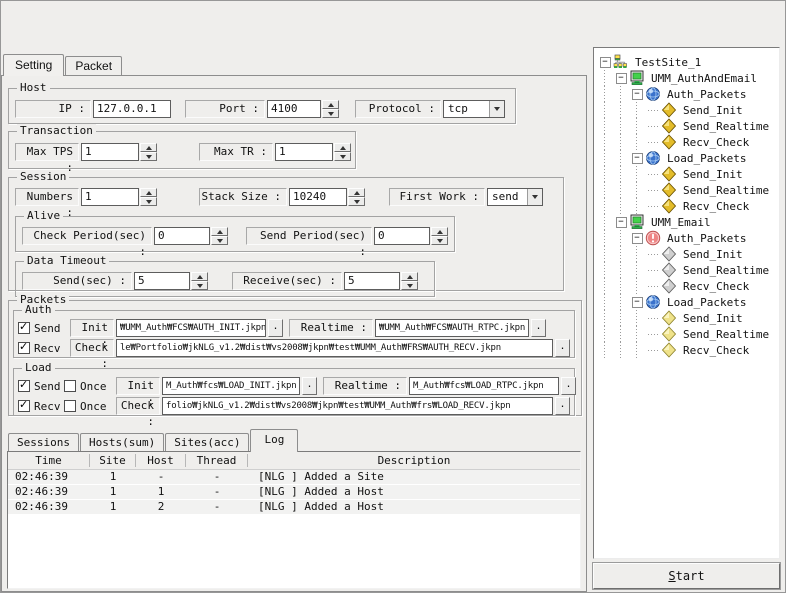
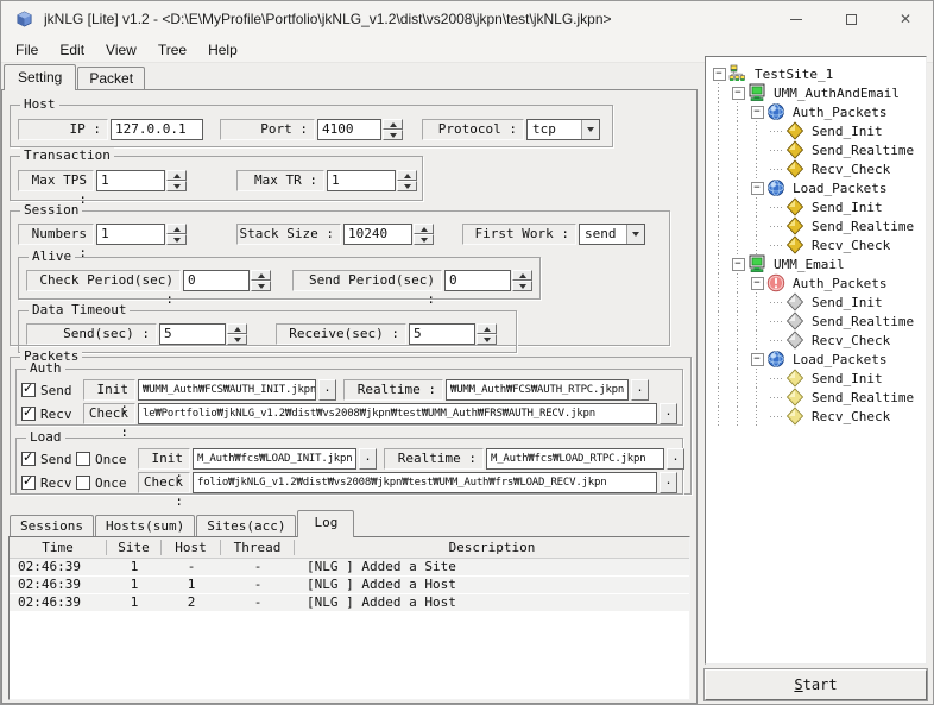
+ jkNLG [Lite] v1.2 - <D:\E\MyProfile\Portfolio\jkNLG_v1.2\dist\vs2008\jkpn\test\jkNLG.jkpn>
+ ✕
+ File
+ Edit
+ View
+ Tree
+ Help
  Setting
  Packet
  Host
  IP :
  127.0.0.1
  Port :
  4100
  Protocol :
  tcp
  Transaction
  Max TPS :
  1
  Max TR :
  1
  Session
  Numbers :
  1
  Stack Size :
  10240
  First Work :
  send
  Alive
  Check Period(sec) :
  0
  Send Period(sec) :
  0
  Data Timeout
  Send(sec) :
  5
  Receive(sec) :
  5
  Packets
  Auth
  Send
  Init :
  ₩UMM_Auth₩FCS₩AUTH_INIT.jkpn
  .
  Realtime :
  ₩UMM_Auth₩FCS₩AUTH_RTPC.jkpn
  .
  Recv
  Check :
  le₩Portfolio₩jkNLG_v1.2₩dist₩vs2008₩jkpn₩test₩UMM_Auth₩FRS₩AUTH_RECV.jkpn
  .
  Load
  Send
  Once
  Init :
  M_Auth₩fcs₩LOAD_INIT.jkpn
  .
  Realtime :
  M_Auth₩fcs₩LOAD_RTPC.jkpn
  .
  Recv
  Once
  Check :
  folio₩jkNLG_v1.2₩dist₩vs2008₩jkpn₩test₩UMM_Auth₩frs₩LOAD_RECV.jkpn
  .
  Sessions
  Hosts(sum)
  Sites(acc)
  Log
  Time
  Site
  Host
  Thread
  Description
  02:46:39
  1
  -
  -
  [NLG ] Added a Site
  02:46:39
  1
  1
  -
  [NLG ] Added a Host
  02:46:39
  1
  2
  -
  [NLG ] Added a Host
  −
  TestSite_1
  −
  UMM_AuthAndEmail
  −
  Auth_Packets
  Send_Init
  Send_Realtime
  Recv_Check
  −
  Load_Packets
  Send_Init
  Send_Realtime
  Recv_Check
  −
  UMM_Email
  −
  Auth_Packets
  Send_Init
  Send_Realtime
  Recv_Check
  −
  Load_Packets
  Send_Init
  Send_Realtime
  Recv_Check
  Start
